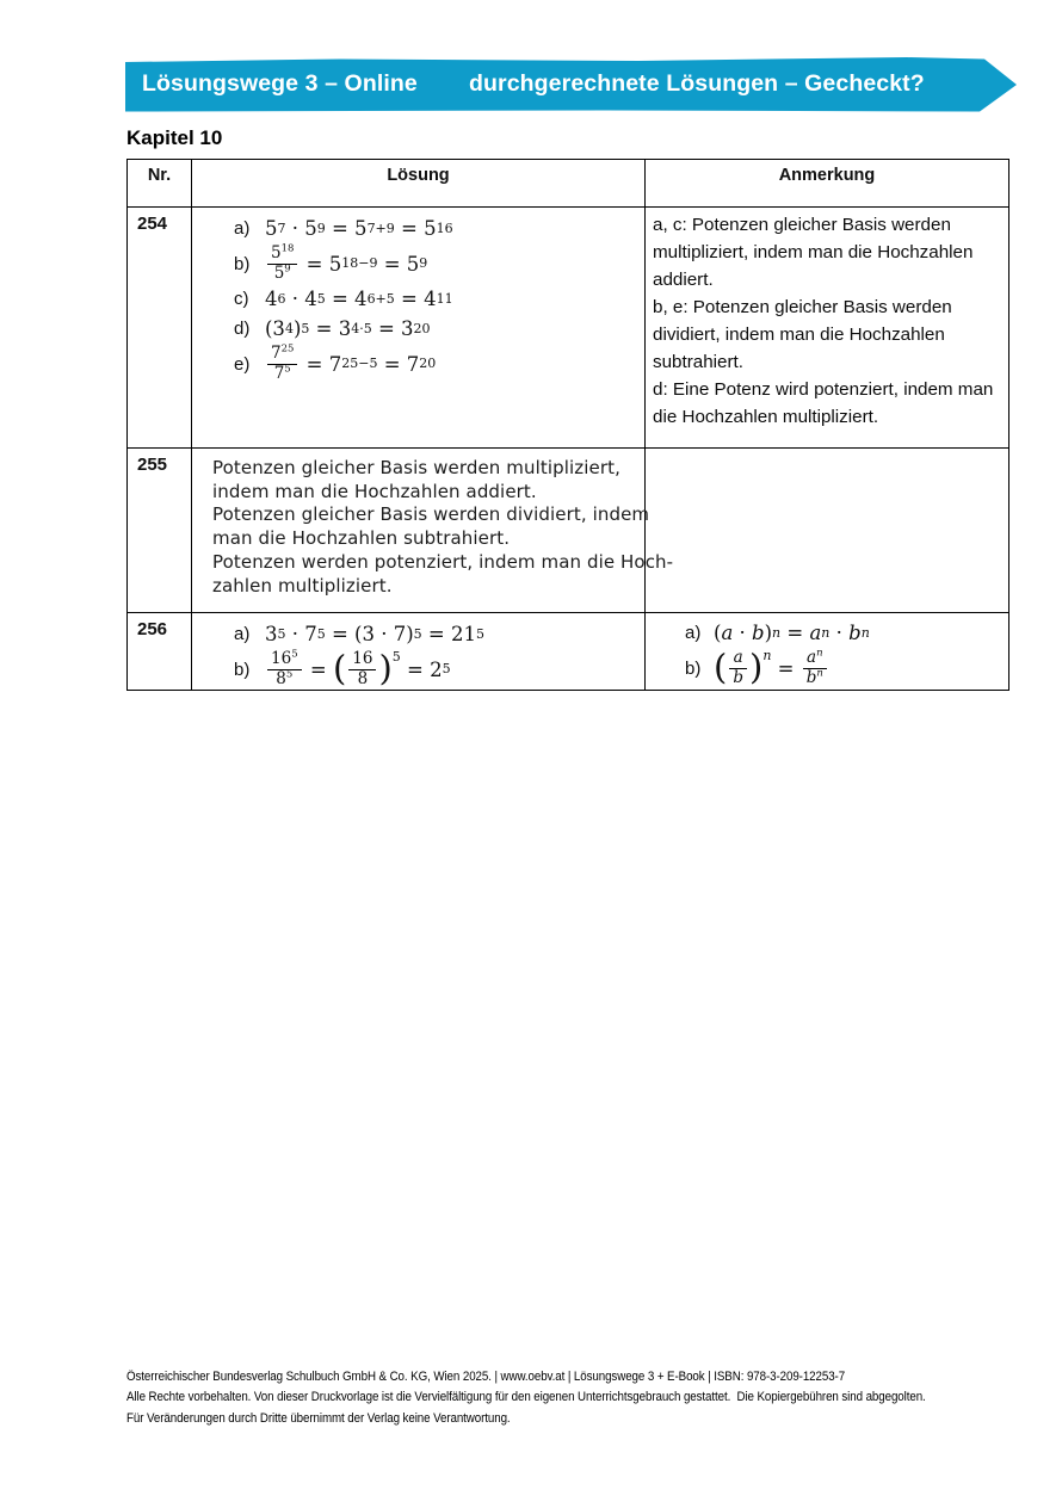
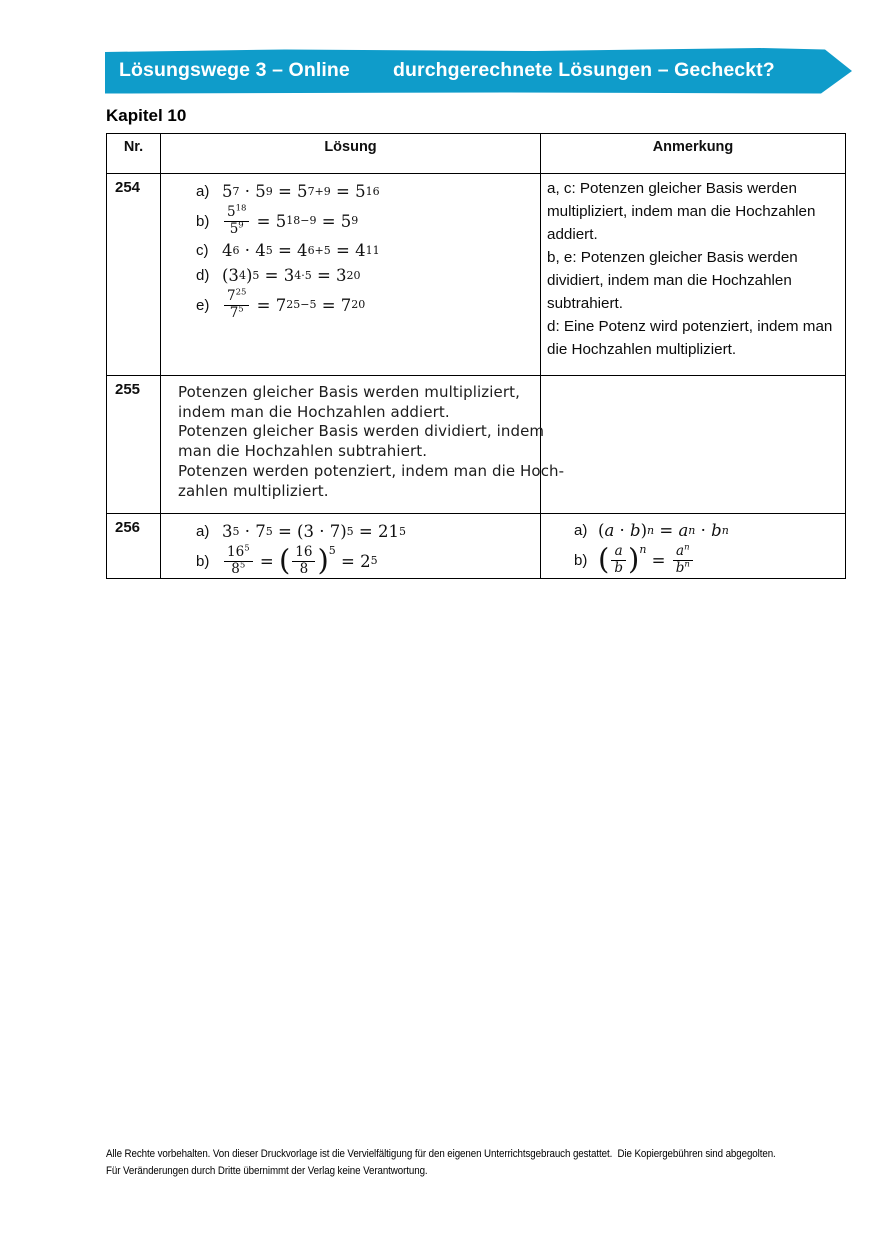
  Lösungswege 3 – Online
  durchgerechnete Lösungen – Gecheckt?
  Kapitel 10
  Nr.	Lösung	Anmerkung
  254	a) 57 · 59 = 57+9 = 516 b) 51859 = 518−9 = 59 c) 46 · 45 = 46+5 = 411 d) (34)5 = 34·5 = 320 e) 72575 = 725−5 = 720	a, c: Potenzen gleicher Basis werdenmultipliziert, indem man die Hochzahlenaddiert.b, e: Potenzen gleicher Basis werdendividiert, indem man die Hochzahlensubtrahiert.d: Eine Potenz wird potenziert, indem mandie Hochzahlen multipliziert.
  255	Potenzen gleicher Basis werden multipliziert,indem man die Hochzahlen addiert.Potenzen gleicher Basis werden dividiert, indemman die Hochzahlen subtrahiert.Potenzen werden potenziert, indem man die Hoch-zahlen multipliziert.
  256	a) 35 · 75 = (3 · 7)5 = 215 b) 16585 = ( 168)5 = 25	a) (a · b)n = an · bn b) ( ab)n = anbn
- Österreichischer Bundesverlag Schulbuch GmbH & Co. KG, Wien 2025. | www.oebv.at | Lösungswege 3 + E-Book | ISBN: 978-3-209-12253-7
  Alle Rechte vorbehalten. Von dieser Druckvorlage ist die Vervielfältigung für den eigenen Unterrichtsgebrauch gestattet. Die Kopiergebühren sind abgegolten.
  Für Veränderungen durch Dritte übernimmt der Verlag keine Verantwortung.
